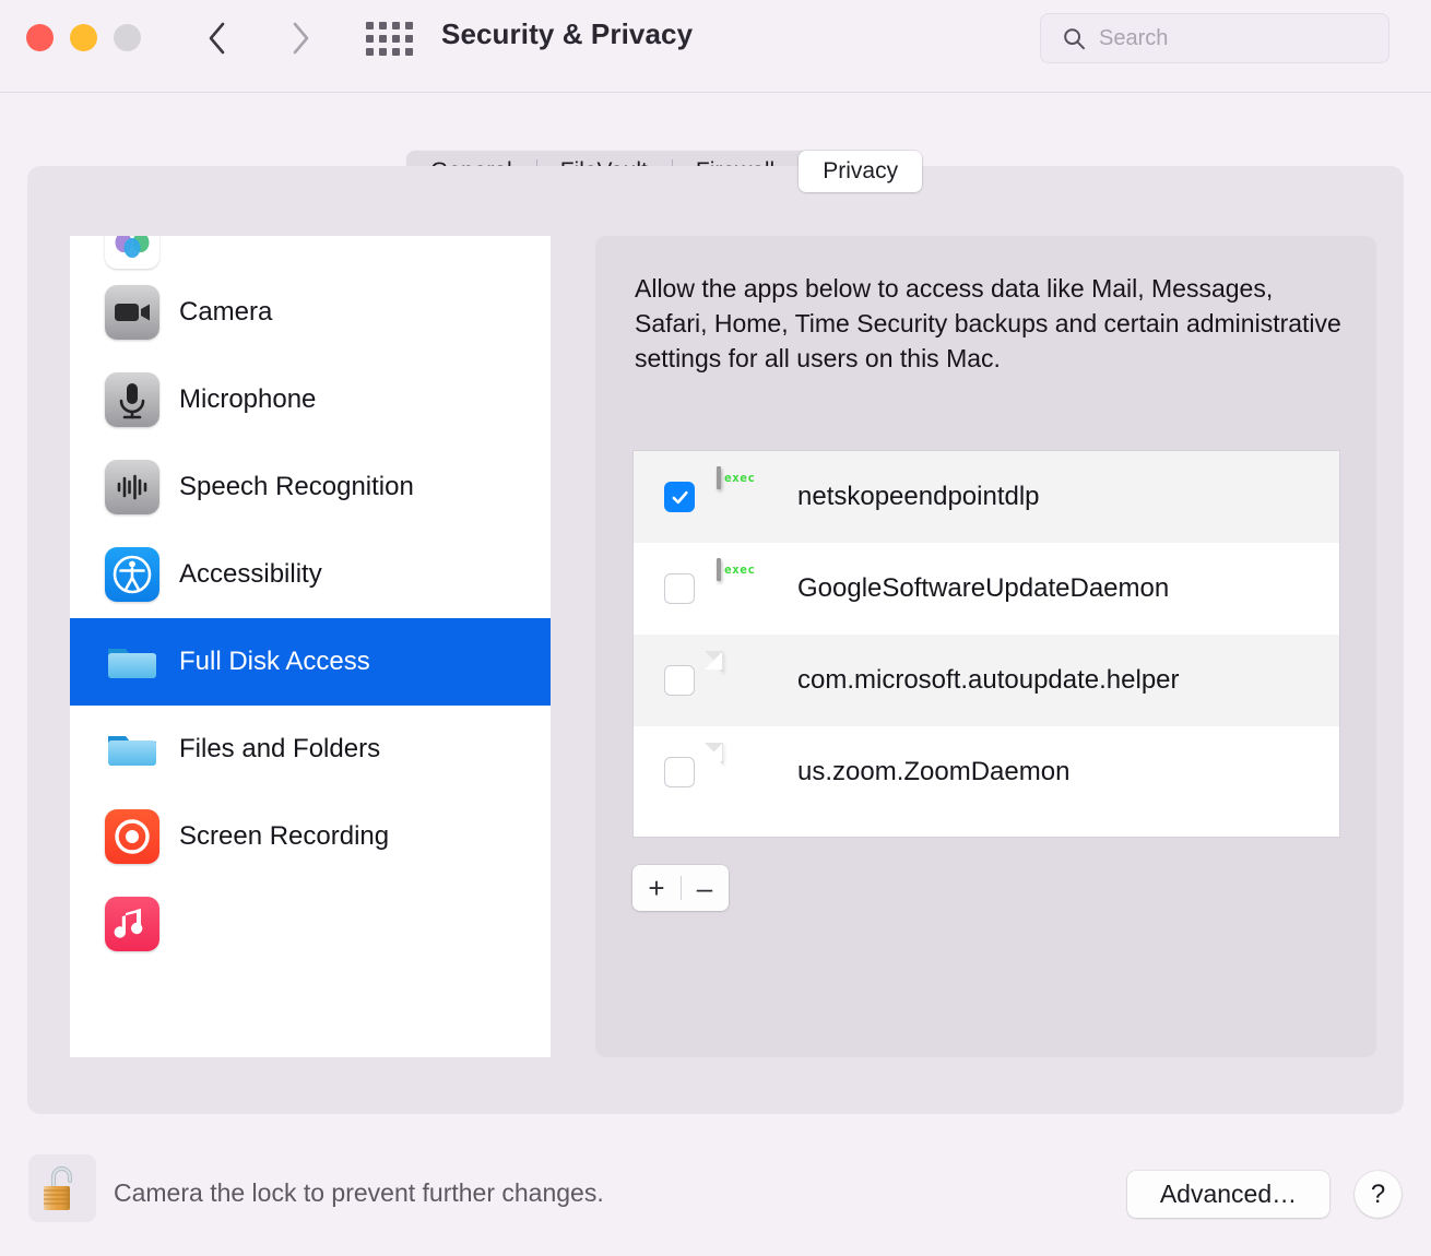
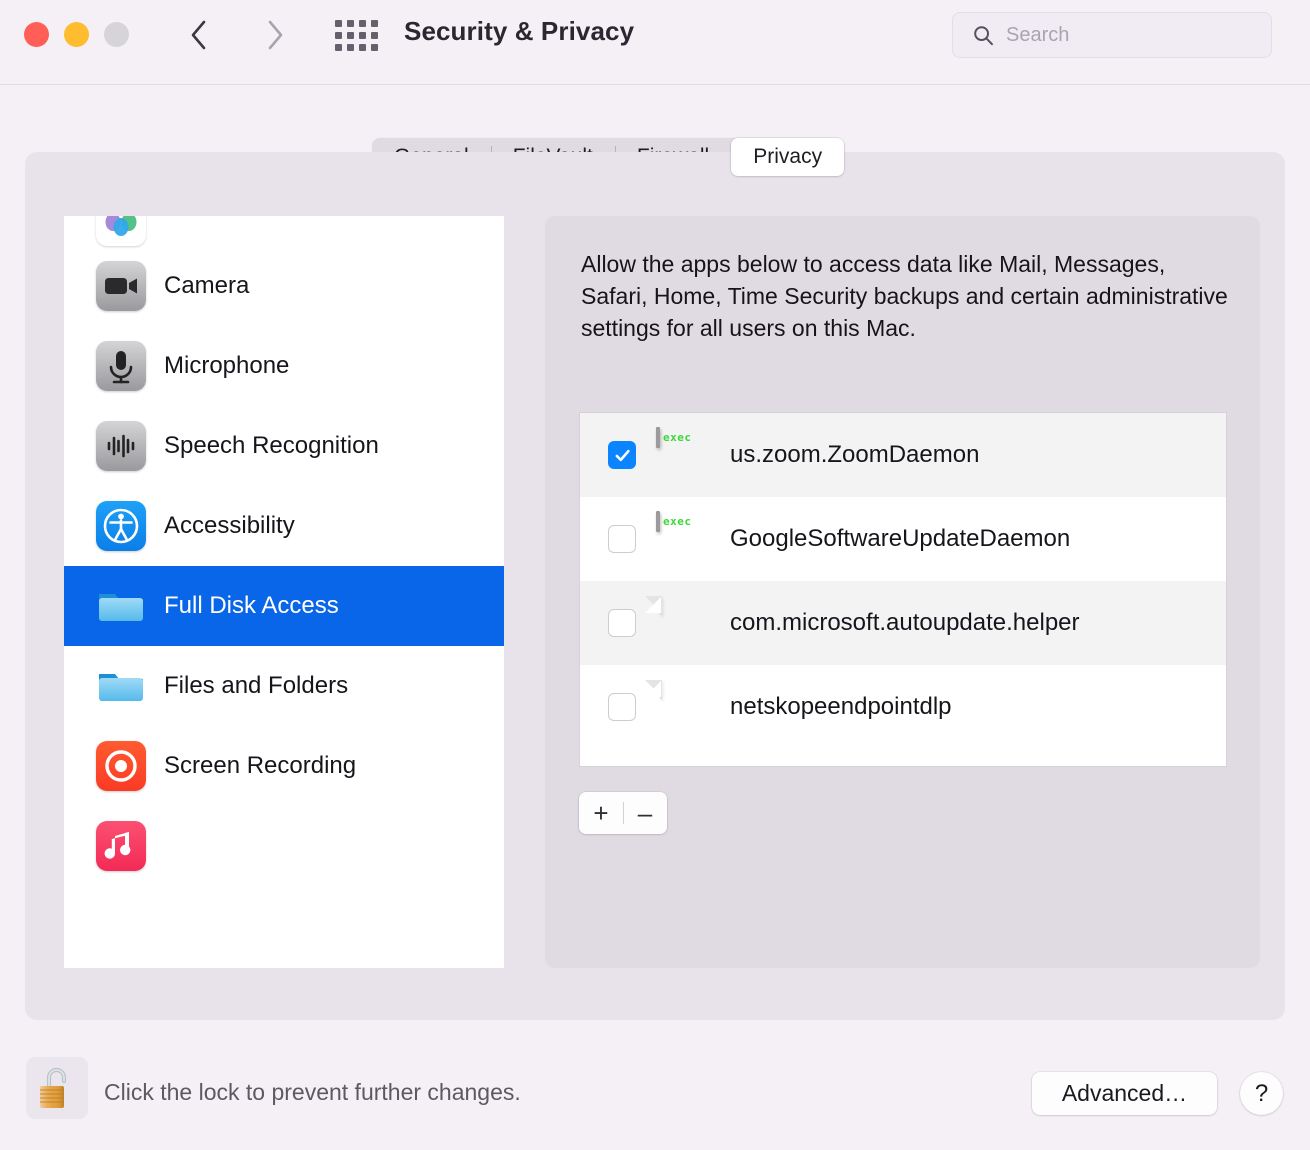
  Security & Privacy
  Search
  Privacy
  Camera
  Microphone
  Speech Recognition
  Accessibility
  Full Disk Access
  Files and Folders
  Screen Recording
  Allow the apps below to access data like Mail, Messages, Safari, Home, Time Security backups and certain administrative settings for all users on this Mac.
  exec
- netskopeendpointdlp
+ us.zoom.ZoomDaemon
  exec
  GoogleSoftwareUpdateDaemon
  com.microsoft.autoupdate.helper
- us.zoom.ZoomDaemon
+ netskopeendpointdlp
  +
  –
- Camera the lock to prevent further changes.
+ Click the lock to prevent further changes.
  Advanced…
  ?
